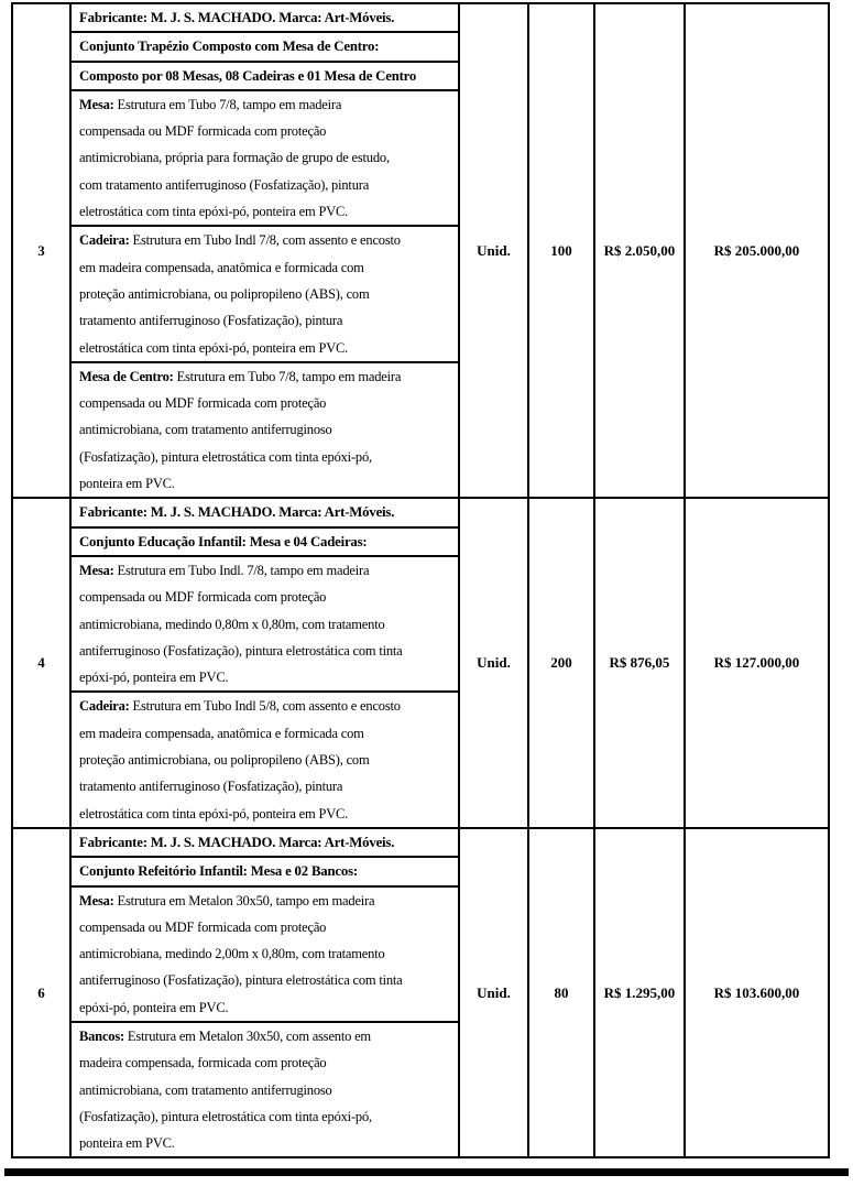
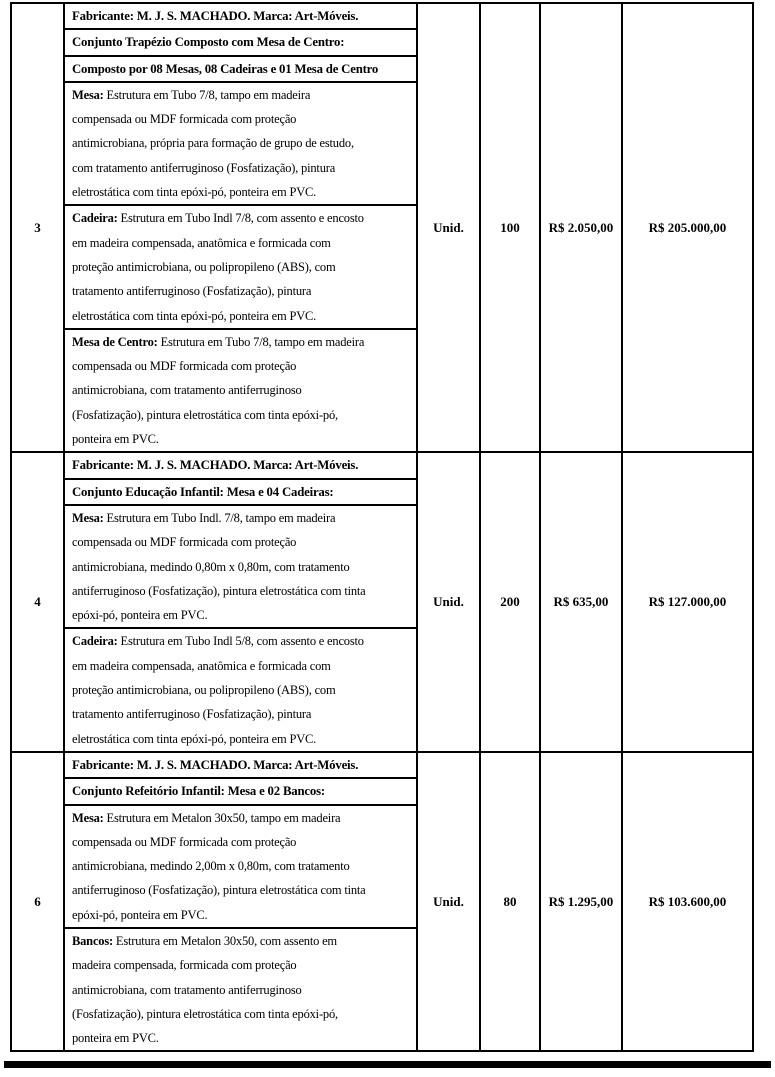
  3
  Fabricante: M. J. S. MACHADO. Marca: Art-Móveis.
  Conjunto Trapézio Composto com Mesa de Centro:
  Composto por 08 Mesas, 08 Cadeiras e 01 Mesa de Centro
  Mesa: Estrutura em Tubo 7/8, tampo em madeira
  compensada ou MDF formicada com proteção
  antimicrobiana, própria para formação de grupo de estudo,
  com tratamento antiferruginoso (Fosfatização), pintura
  eletrostática com tinta epóxi-pó, ponteira em PVC.
  Cadeira: Estrutura em Tubo Indl 7/8, com assento e encosto
  em madeira compensada, anatômica e formicada com
  proteção antimicrobiana, ou polipropileno (ABS), com
  tratamento antiferruginoso (Fosfatização), pintura
  eletrostática com tinta epóxi-pó, ponteira em PVC.
  Mesa de Centro: Estrutura em Tubo 7/8, tampo em madeira
  compensada ou MDF formicada com proteção
  antimicrobiana, com tratamento antiferruginoso
  (Fosfatização), pintura eletrostática com tinta epóxi-pó,
  ponteira em PVC.
  Unid.
  100
  R$ 2.050,00
  R$ 205.000,00
  4
  Fabricante: M. J. S. MACHADO. Marca: Art-Móveis.
  Conjunto Educação Infantil: Mesa e 04 Cadeiras:
  Mesa: Estrutura em Tubo Indl. 7/8, tampo em madeira
  compensada ou MDF formicada com proteção
  antimicrobiana, medindo 0,80m x 0,80m, com tratamento
  antiferruginoso (Fosfatização), pintura eletrostática com tinta
  epóxi-pó, ponteira em PVC.
  Cadeira: Estrutura em Tubo Indl 5/8, com assento e encosto
  em madeira compensada, anatômica e formicada com
  proteção antimicrobiana, ou polipropileno (ABS), com
  tratamento antiferruginoso (Fosfatização), pintura
  eletrostática com tinta epóxi-pó, ponteira em PVC.
  Unid.
  200
- R$ 876,05
+ R$ 635,00
  R$ 127.000,00
  6
  Fabricante: M. J. S. MACHADO. Marca: Art-Móveis.
  Conjunto Refeitório Infantil: Mesa e 02 Bancos:
  Mesa: Estrutura em Metalon 30x50, tampo em madeira
  compensada ou MDF formicada com proteção
  antimicrobiana, medindo 2,00m x 0,80m, com tratamento
  antiferruginoso (Fosfatização), pintura eletrostática com tinta
  epóxi-pó, ponteira em PVC.
  Bancos: Estrutura em Metalon 30x50, com assento em
  madeira compensada, formicada com proteção
  antimicrobiana, com tratamento antiferruginoso
  (Fosfatização), pintura eletrostática com tinta epóxi-pó,
  ponteira em PVC.
  Unid.
  80
  R$ 1.295,00
  R$ 103.600,00
